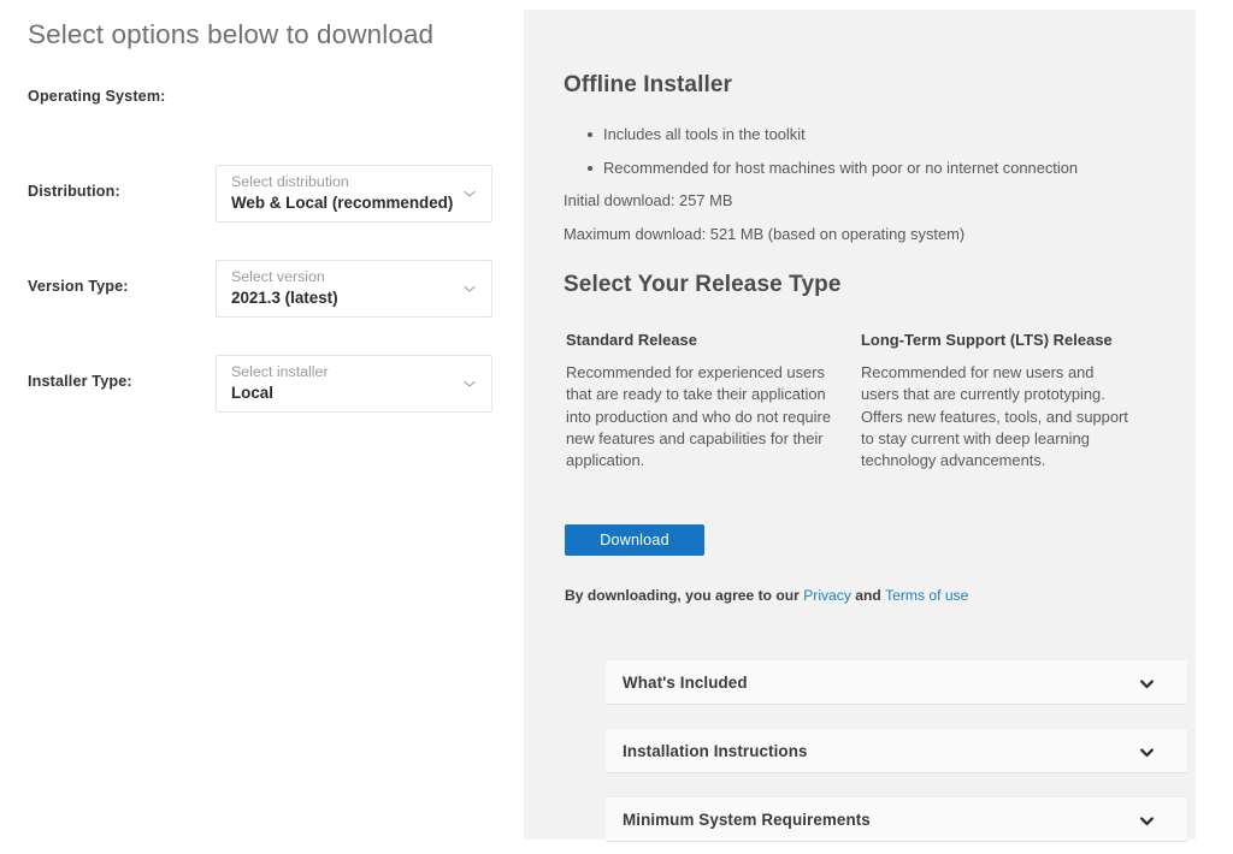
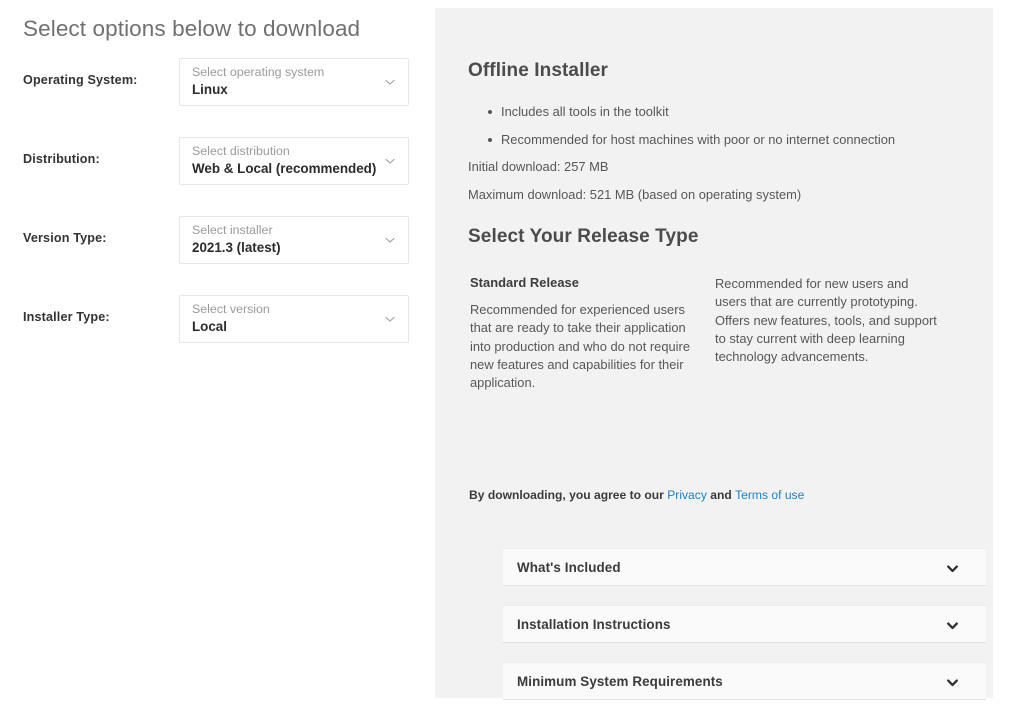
  Select options below to download
  Operating System:
+ Select operating system
+ Linux
  Distribution:
  Select distribution
  Web & Local (recommended)
  Version Type:
- Select version
+ Select installer
  2021.3 (latest)
  Installer Type:
- Select installer
+ Select version
  Local
  Offline Installer
  Includes all tools in the toolkit
  Recommended for host machines with poor or no internet connection
  Initial download: 257 MB
  Maximum download: 521 MB (based on operating system)
  Select Your Release Type
  Standard Release
  Recommended for experienced users that are ready to take their application into production and who do not require new features and capabilities for their application.
- Long-Term Support (LTS) Release
  Recommended for new users and users that are currently prototyping. Offers new features, tools, and support to stay current with deep learning technology advancements.
- Download
  By downloading, you agree to our Privacy and Terms of use
  What's Included
  Installation Instructions
  Minimum System Requirements
